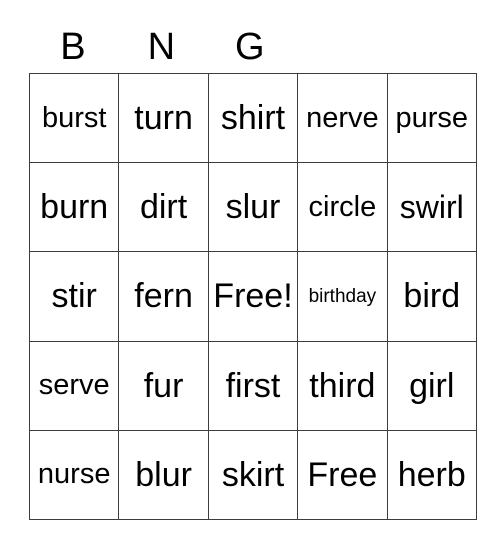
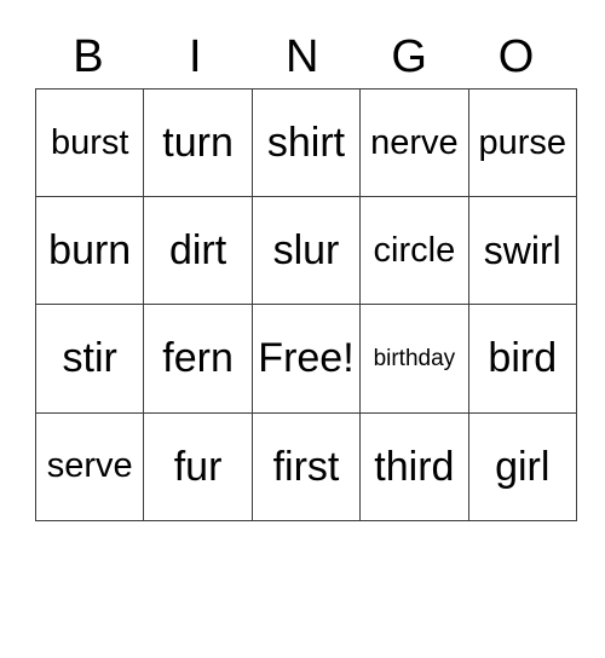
  B
+ I
  N
  G
+ O
  burst	turn	shirt	nerve	purse
  burn	dirt	slur	circle	swirl
  stir	fern	Free!	birthday	bird
  serve	fur	first	third	girl
- nurse	blur	skirt	Free	herb
